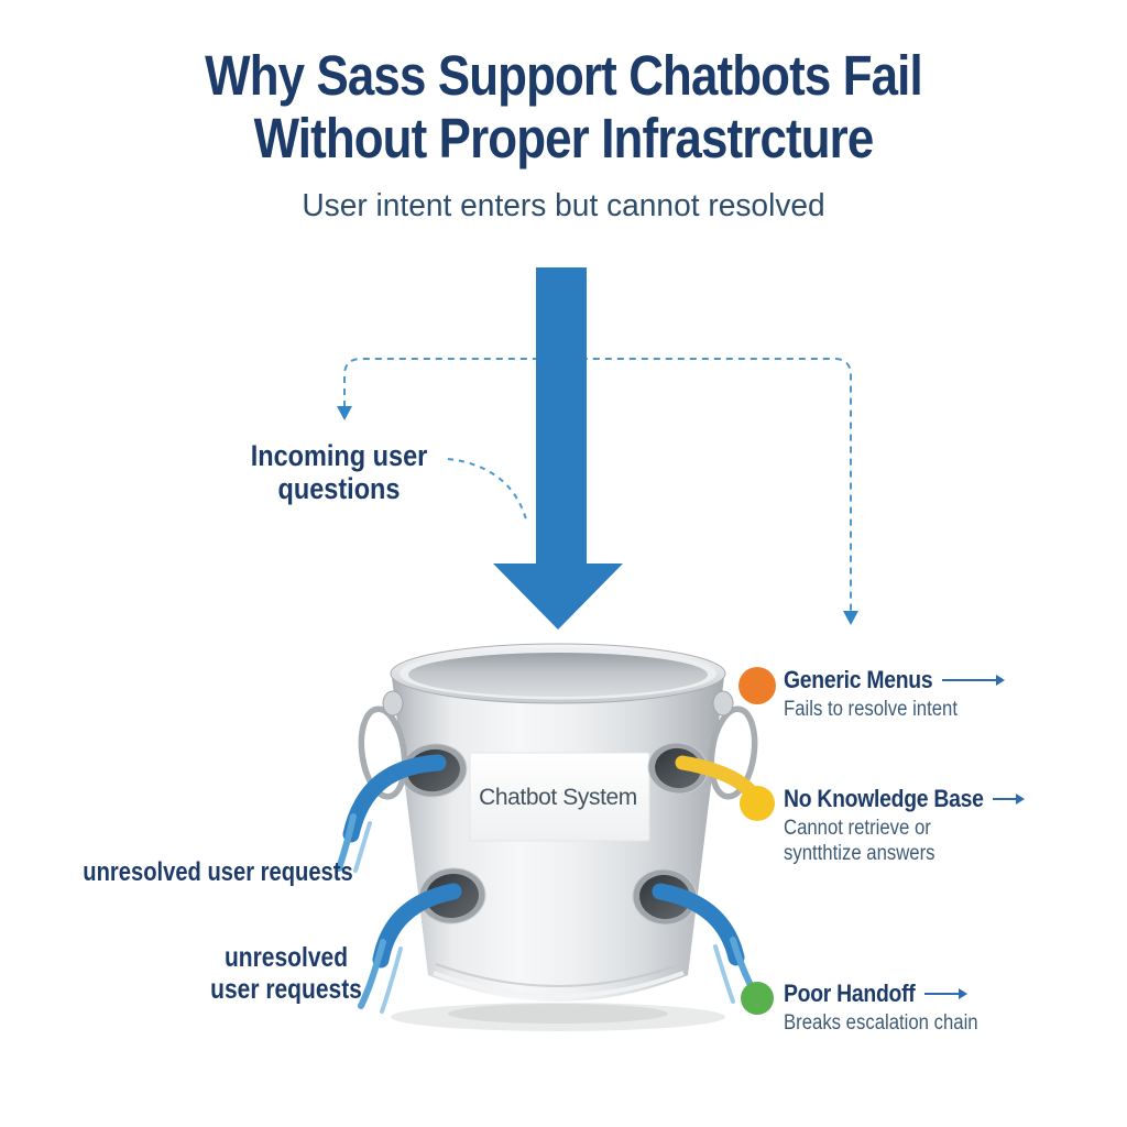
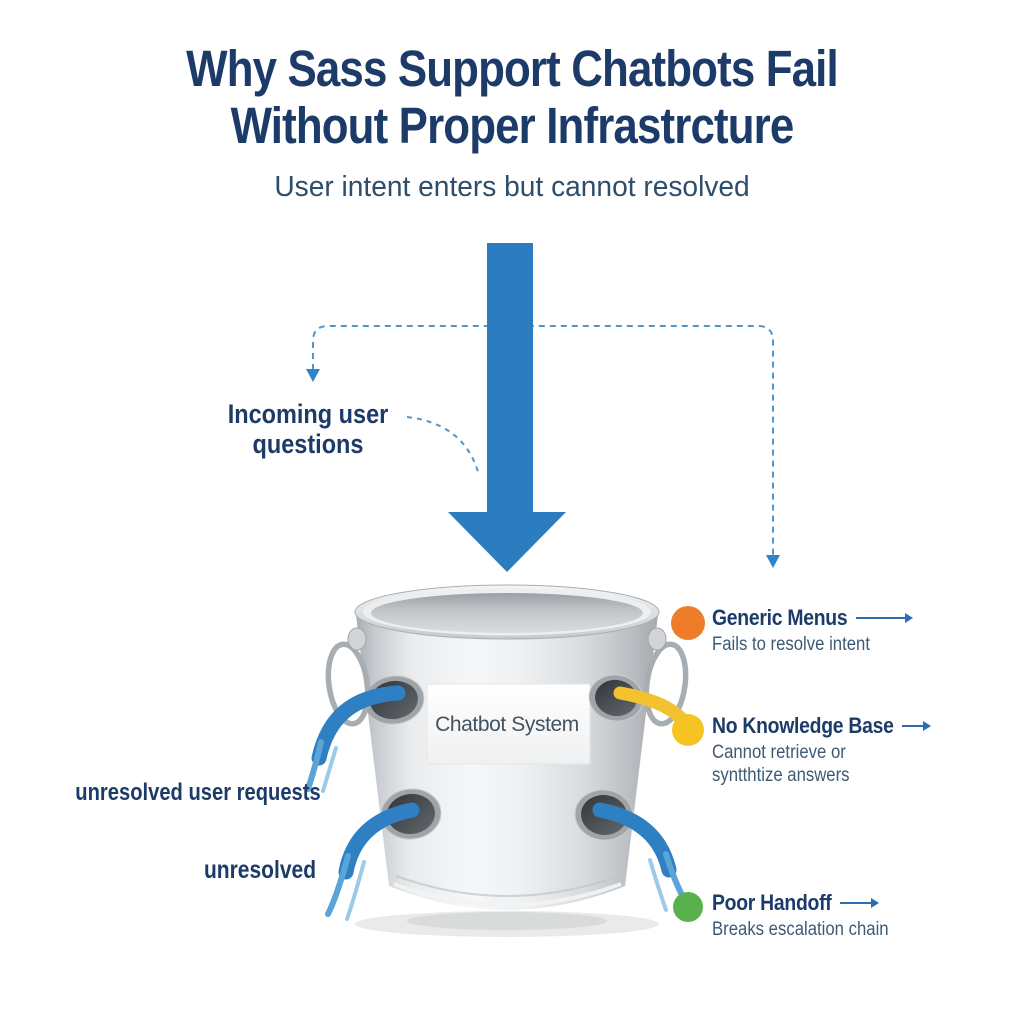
  Why Sass Support Chatbots Fail
  Without Proper Infrastrcture
  User intent enters but cannot resolved
  Chatbot System
  Incoming user
  questions
  unresolved user requests
  unresolved
- user requests
  Generic Menus
  Fails to resolve intent
  No Knowledge Base
  Cannot retrieve or
  syntthtize answers
  Poor Handoff
  Breaks escalation chain
